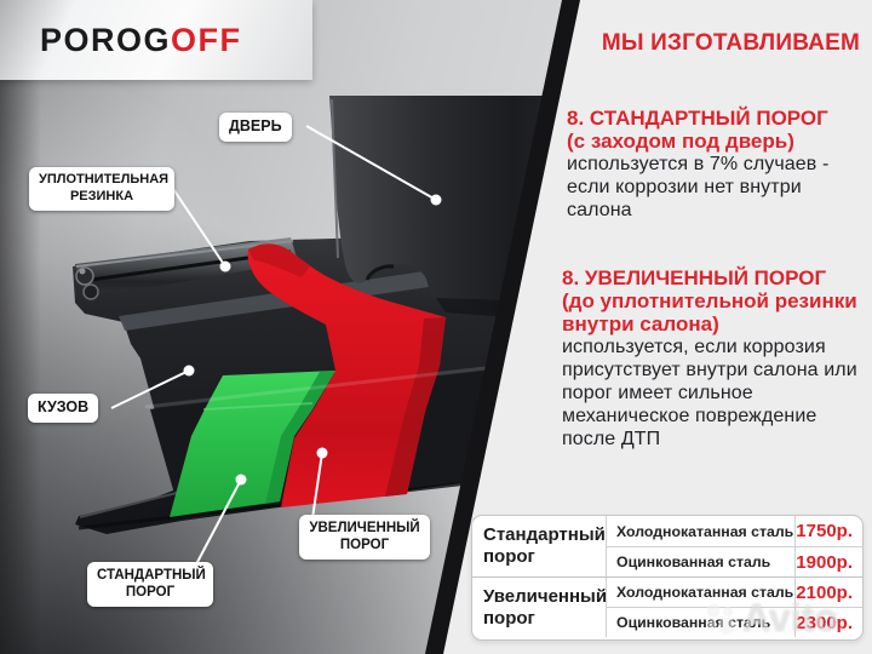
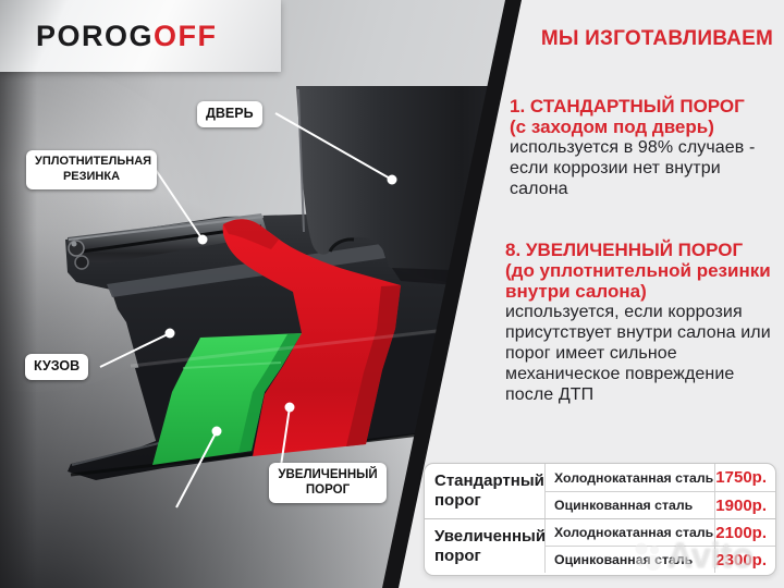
  POROG
  OFF
  ДВЕРЬ
  УПЛОТНИТЕЛЬНАЯ РЕЗИНКА
  КУЗОВ
- СТАНДАРТНЫЙ ПОРОГ
  УВЕЛИЧЕННЫЙ ПОРОГ
  МЫ ИЗГОТАВЛИВАЕМ
- 8. СТАНДАРТНЫЙ ПОРОГ
+ 1. СТАНДАРТНЫЙ ПОРОГ
  (с заходом под дверь)
- используется в 7% случаев - если коррозии нет внутри салона
+ используется в 98% случаев - если коррозии нет внутри салона
  8. УВЕЛИЧЕННЫЙ ПОРОГ
  (до уплотнительной резинки внутри салона)
  используется, если коррозия присутствует внутри салона или порог имеет сильное механическое повреждение после ДТП
  Стандартный порог
  Холоднокатанная сталь
  1750р.
  Оцинкованная сталь
  1900р.
  Увеличенный порог
  Холоднокатанная сталь
  2100р.
  Оцинкованная сталь
  2300р.
  Avito
